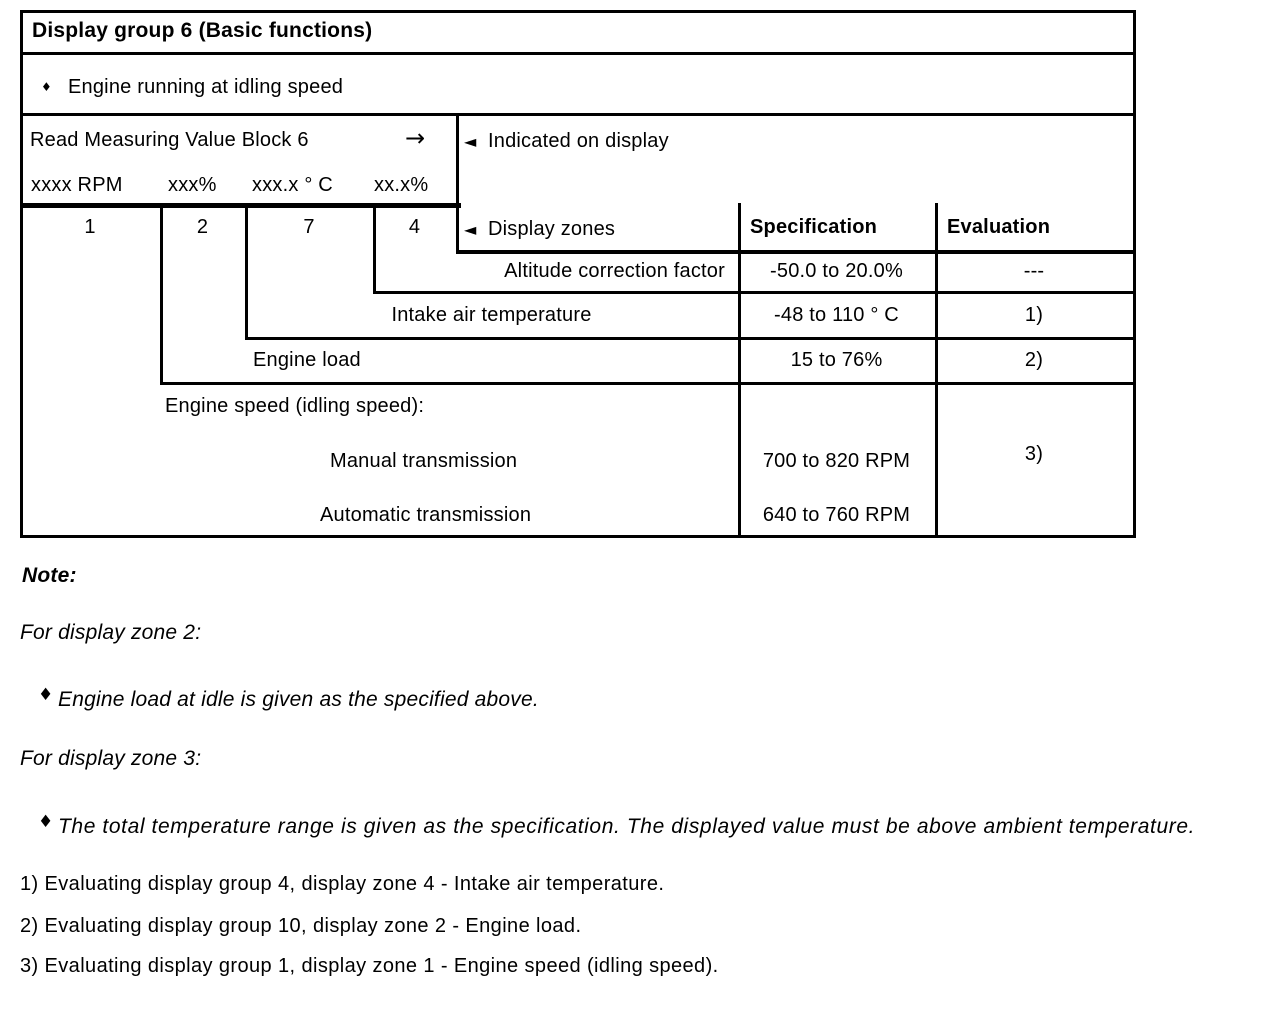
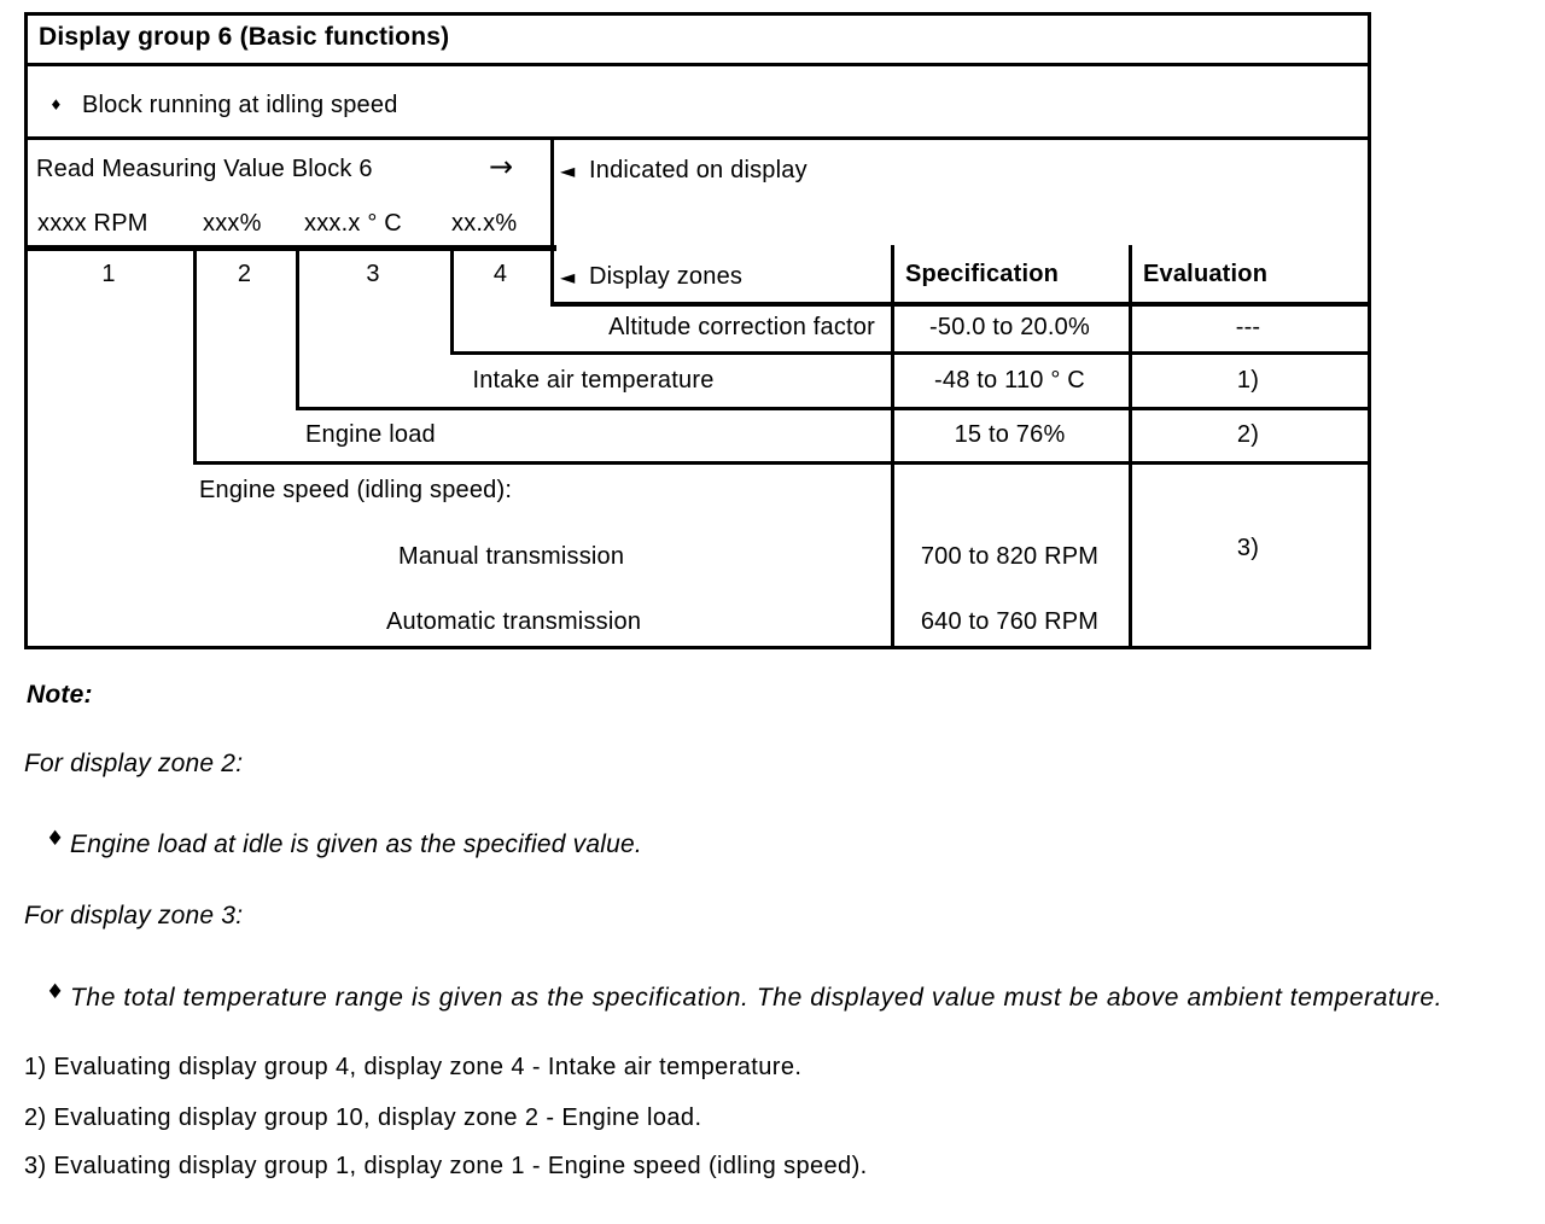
  Display group 6 (Basic functions)
  ♦
- Engine running at idling speed
+ Block running at idling speed
  Read Measuring Value Block 6
  →
  xxxx RPM
  xxx%
  xxx.x ° C
  xx.x%
  ◄
  Indicated on display
  1
  2
- 7
+ 3
  4
  ◄
  Display zones
  Specification
  Evaluation
  Altitude correction factor
  -50.0 to 20.0%
  ---
  Intake air temperature
  -48 to 110 ° C
  1)
  Engine load
  15 to 76%
  2)
  Engine speed (idling speed):
  Manual transmission
  700 to 820 RPM
  Automatic transmission
  640 to 760 RPM
  3)
  Note:
  For display zone 2:
  ♦
- Engine load at idle is given as the specified above.
+ Engine load at idle is given as the specified value.
  For display zone 3:
  ♦
  The total temperature range is given as the specification. The displayed value must be above ambient temperature.
  1) Evaluating display group 4, display zone 4 - Intake air temperature.
  2) Evaluating display group 10, display zone 2 - Engine load.
  3) Evaluating display group 1, display zone 1 - Engine speed (idling speed).
